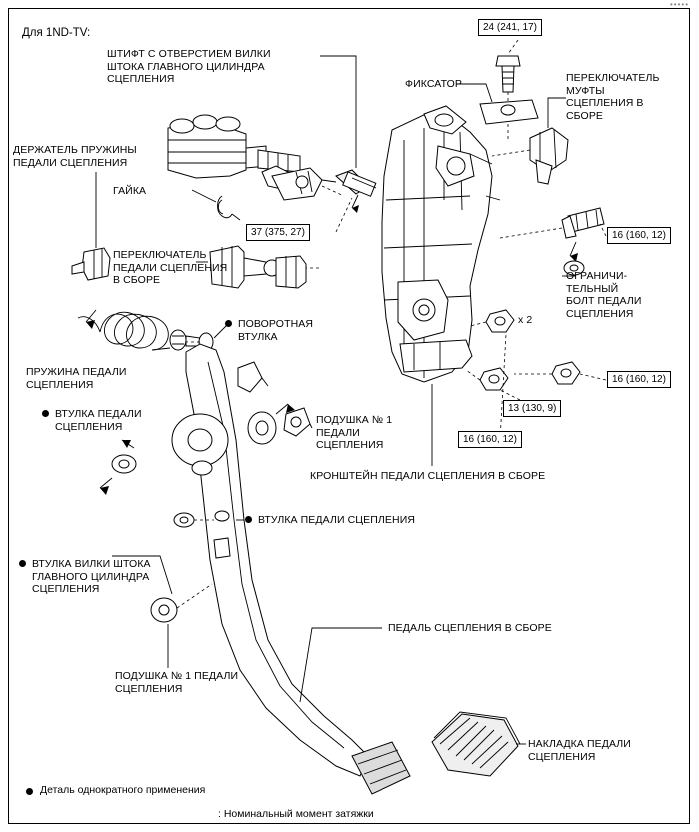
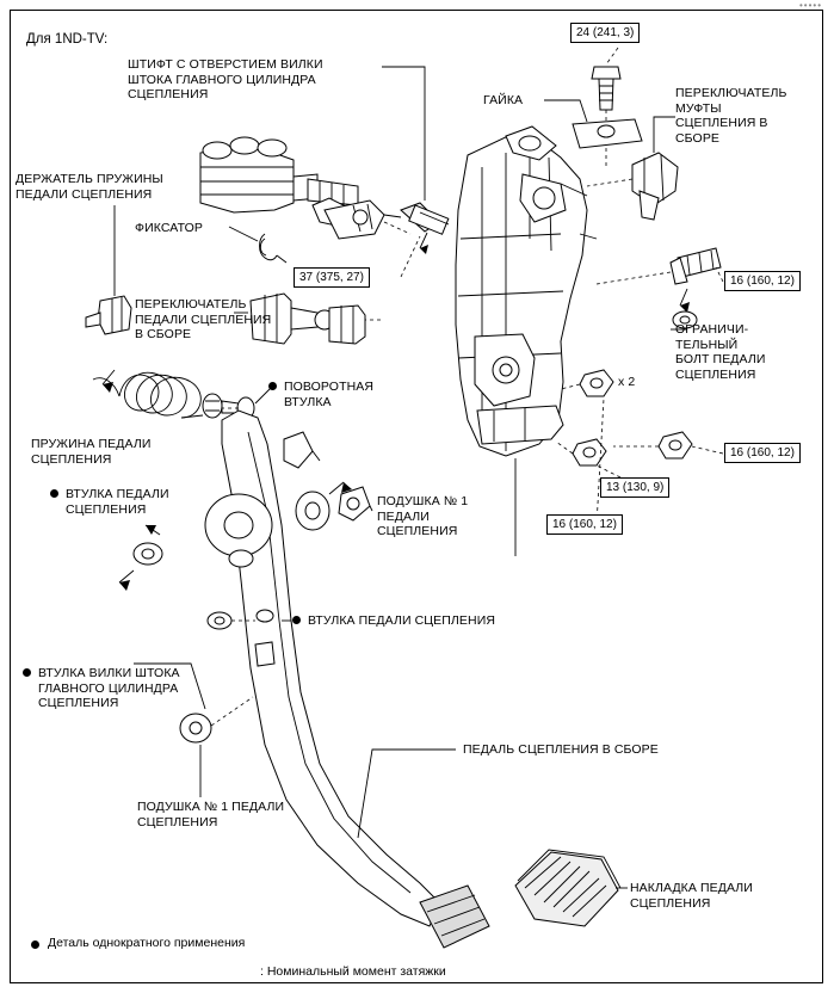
  •••••
  Для 1ND-TV:
  ШТИФТ С ОТВЕРСТИЕМ ВИЛКИ
  ШТОКА ГЛАВНОГО ЦИЛИНДРА
  СЦЕПЛЕНИЯ
  ДЕРЖАТЕЛЬ ПРУЖИНЫ
  ПЕДАЛИ СЦЕПЛЕНИЯ
- ГАЙКА
+ ФИКСАТОР
  ПЕРЕКЛЮЧАТЕЛЬ
  ПЕДАЛИ СЦЕПЛЕНИЯ
  В СБОРЕ
  ПОВОРОТНАЯ
  ВТУЛКА
  ПРУЖИНА ПЕДАЛИ
  СЦЕПЛЕНИЯ
  ВТУЛКА ПЕДАЛИ
  СЦЕПЛЕНИЯ
  ПОДУШКА № 1
  ПЕДАЛИ
  СЦЕПЛЕНИЯ
  ВТУЛКА ПЕДАЛИ СЦЕПЛЕНИЯ
  ВТУЛКА ВИЛКИ ШТОКА
  ГЛАВНОГО ЦИЛИНДРА
  СЦЕПЛЕНИЯ
  ПОДУШКА № 1 ПЕДАЛИ
  СЦЕПЛЕНИЯ
- ФИКСАТОР
+ ГАЙКА
  ПЕРЕКЛЮЧАТЕЛЬ
  МУФТЫ
  СЦЕПЛЕНИЯ В
  СБОРЕ
  ОГРАНИЧИ-
  ТЕЛЬНЫЙ
  БОЛТ ПЕДАЛИ
  СЦЕПЛЕНИЯ
- КРОНШТЕЙН ПЕДАЛИ СЦЕПЛЕНИЯ В СБОРЕ
  ПЕДАЛЬ СЦЕПЛЕНИЯ В СБОРЕ
  НАКЛАДКА ПЕДАЛИ
  СЦЕПЛЕНИЯ
- 24 (241, 17)
+ 24 (241, 3)
  37 (375, 27)
  16 (160, 12)
  16 (160, 12)
  13 (130, 9)
  16 (160, 12)
  x 2
  Деталь однократного применения
  : Номинальный момент затяжки
